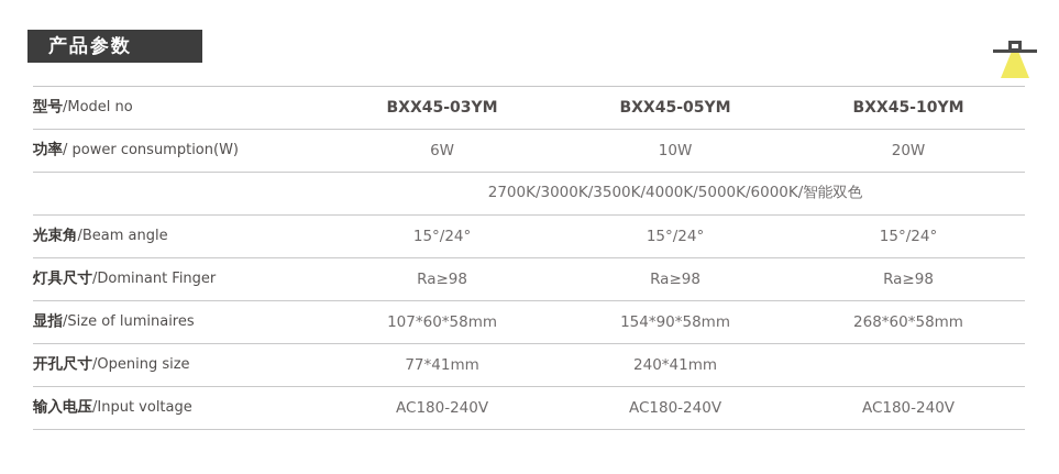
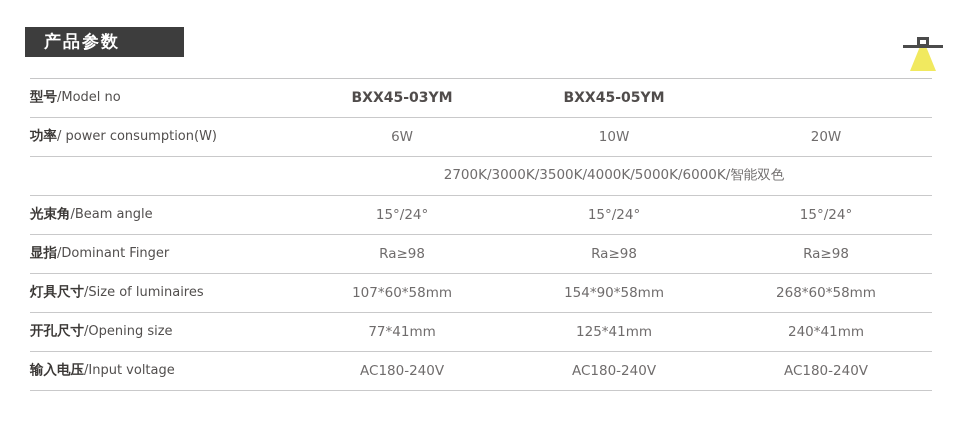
  产品参数
  型号/Model no
  BXX45-03YM
  BXX45-05YM
- BXX45-10YM
  功率/ power consumption(W)
  6W
  10W
  20W
  2700K/3000K/3500K/4000K/5000K/6000K/智能双色
  光束角/Beam angle
  15°/24°
  15°/24°
  15°/24°
- 灯具尺寸/Dominant Finger
+ 显指/Dominant Finger
  Ra≥98
  Ra≥98
  Ra≥98
- 显指/Size of luminaires
+ 灯具尺寸/Size of luminaires
  107*60*58mm
  154*90*58mm
  268*60*58mm
  开孔尺寸/Opening size
  77*41mm
+ 125*41mm
  240*41mm
  输入电压/Input voltage
  AC180-240V
  AC180-240V
  AC180-240V
